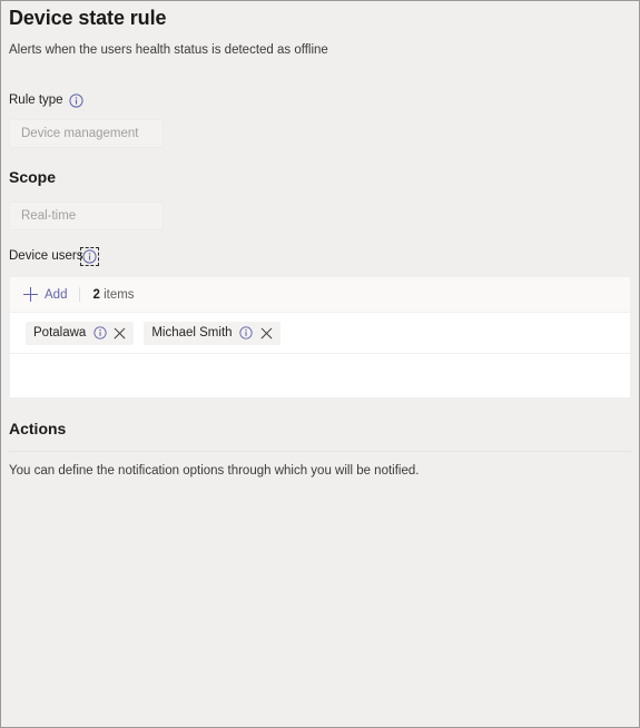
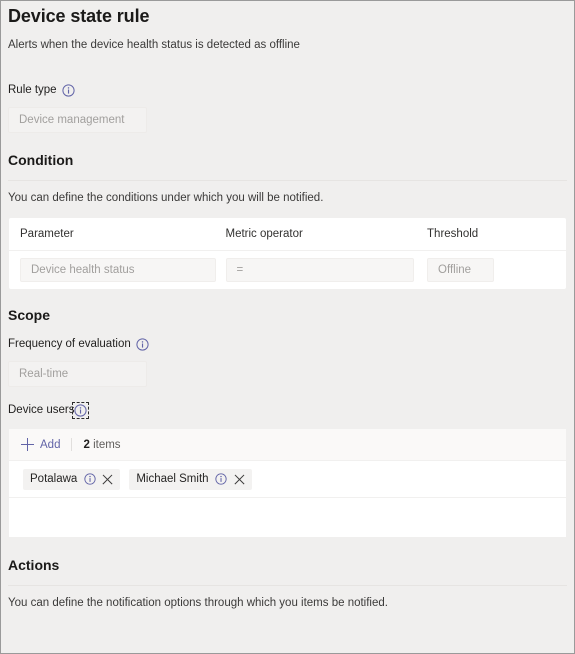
  Device state rule
- Alerts when the users health status is detected as offline
+ Alerts when the device health status is detected as offline
  Rule type
  Device management
+ Condition
+ You can define the conditions under which you will be notified.
+ Parameter
+ Metric operator
+ Threshold
+ Device health status
+ =
+ Offline
  Scope
+ Frequency of evaluation
  Real-time
  Device users
  Add
  2 items
  Potalawa
  Michael Smith
  Actions
- You can define the notification options through which you will be notified.
+ You can define the notification options through which you items be notified.
